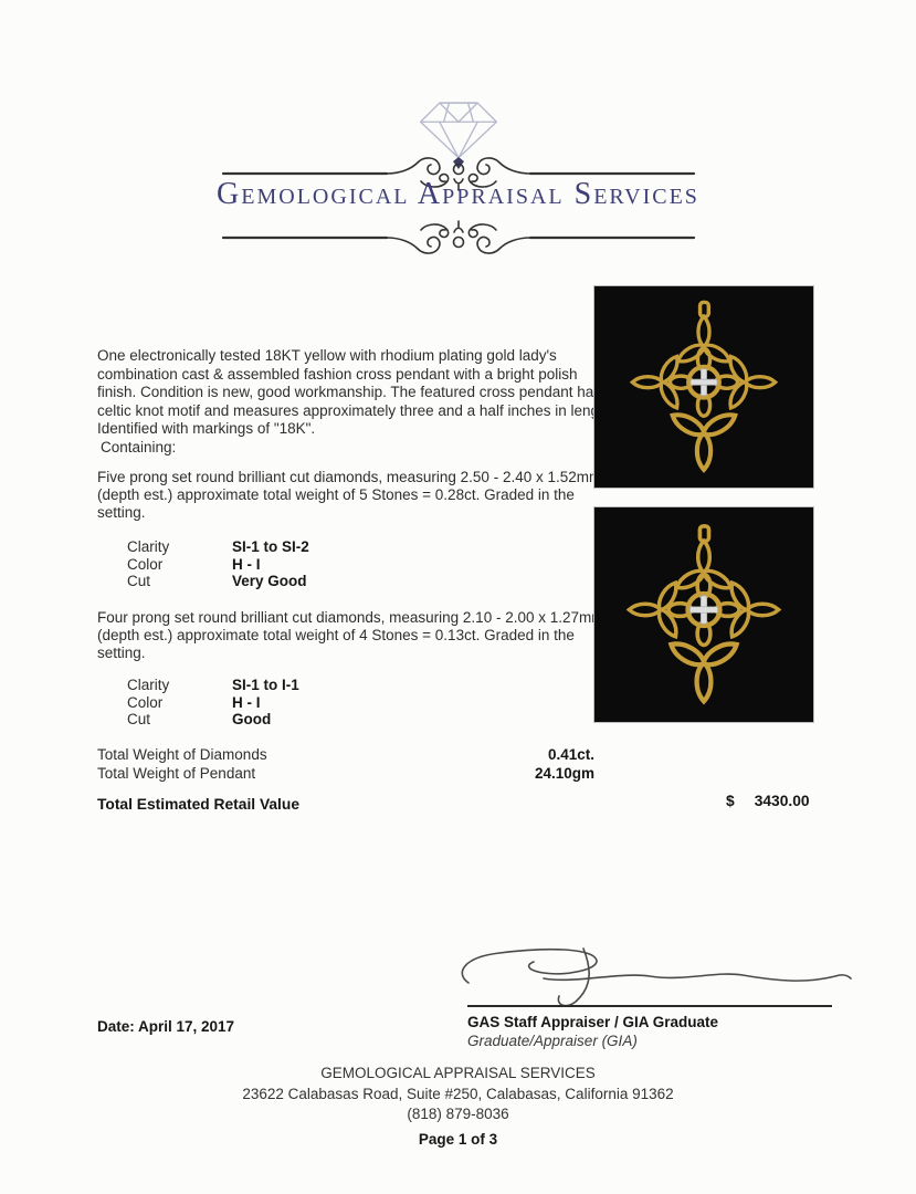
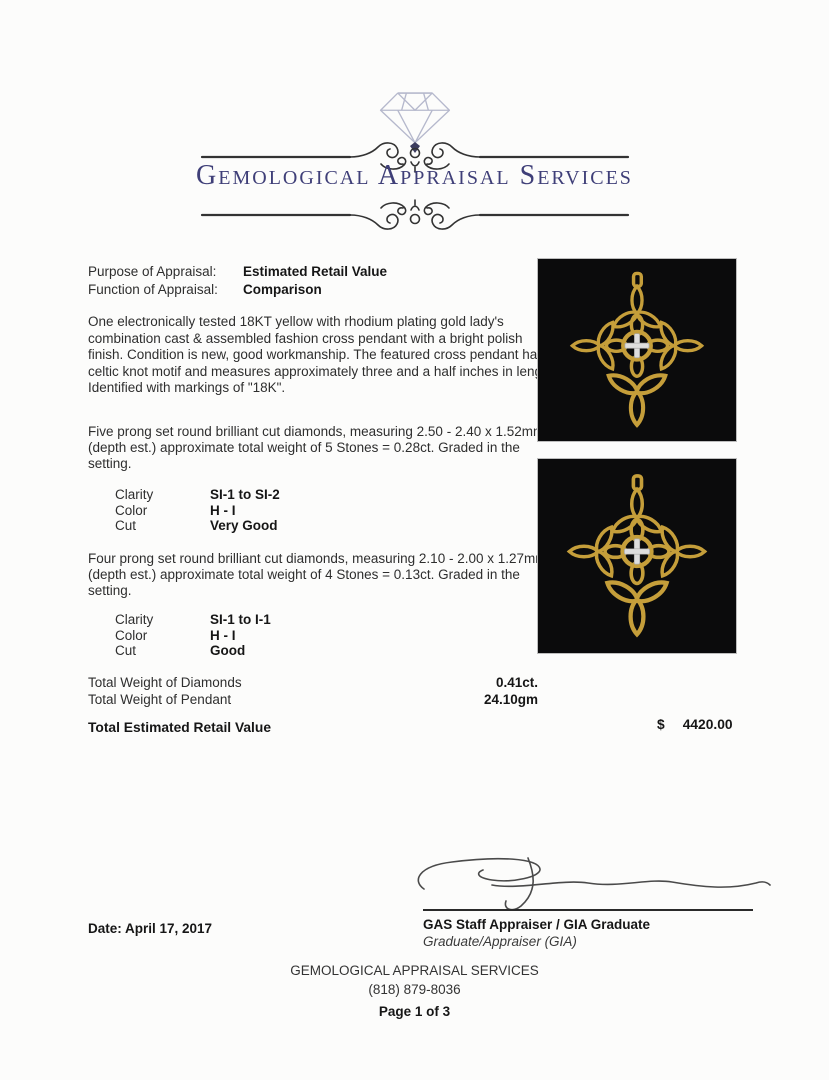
  Gemological Appraisal Services
+ Purpose of Appraisal:
+ Estimated Retail Value
+ Function of Appraisal:
+ Comparison
  One electronically tested 18KT yellow with rhodium plating gold lady's combination cast & assembled fashion cross pendant with a bright polish finish. Condition is new, good workmanship. The featured cross pendant ha celtic knot motif and measures approximately three and a half inches in len Identified with markings of "18K".
- Containing:
  Five prong set round brilliant cut diamonds, measuring 2.50 - 2.40 x 1.52m (depth est.) approximate total weight of 5 Stones = 0.28ct. Graded in the setting.
  Clarity
  SI-1 to SI-2
  Color
  H - I
  Cut
  Very Good
  Four prong set round brilliant cut diamonds, measuring 2.10 - 2.00 x 1.27m (depth est.) approximate total weight of 4 Stones = 0.13ct. Graded in the setting.
  Clarity
  SI-1 to I-1
  Color
  H - I
  Cut
  Good
  Total Weight of Diamonds
  0.41ct.
  Total Weight of Pendant
  24.10gm
  Total Estimated Retail Value
  $
- 3430.00
+ 4420.00
  GAS Staff Appraiser / GIA Graduate
  Graduate/Appraiser (GIA)
  Date: April 17, 2017
  GEMOLOGICAL APPRAISAL SERVICES
- 23622 Calabasas Road, Suite #250, Calabasas, California 91362
  (818) 879-8036
  Page 1 of 3
